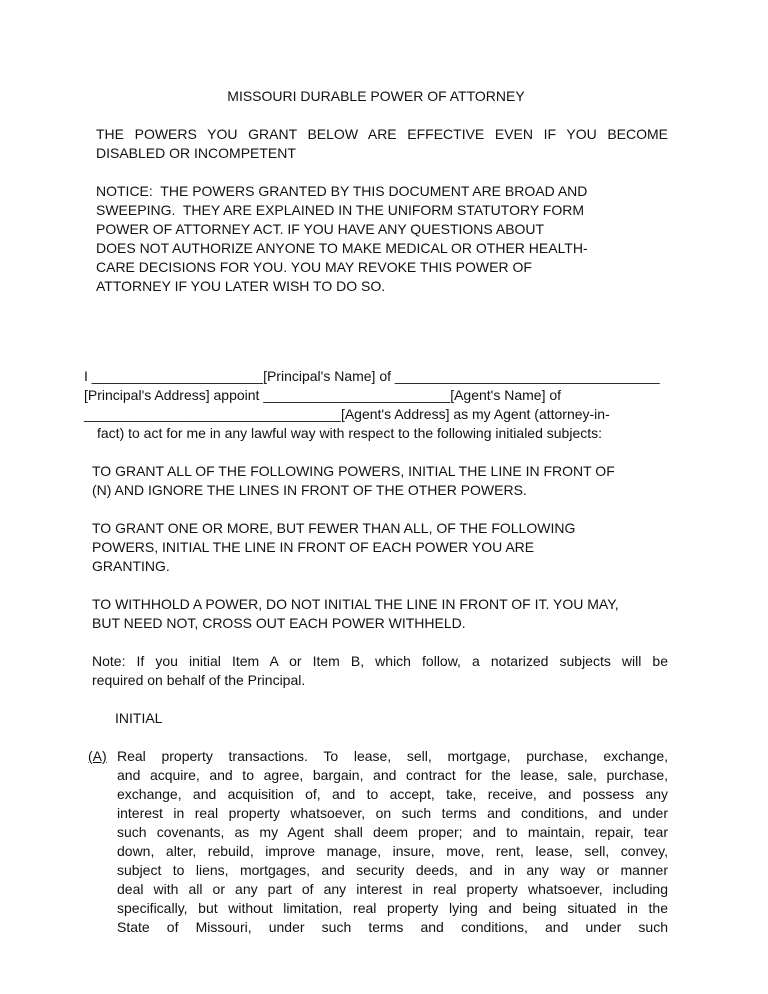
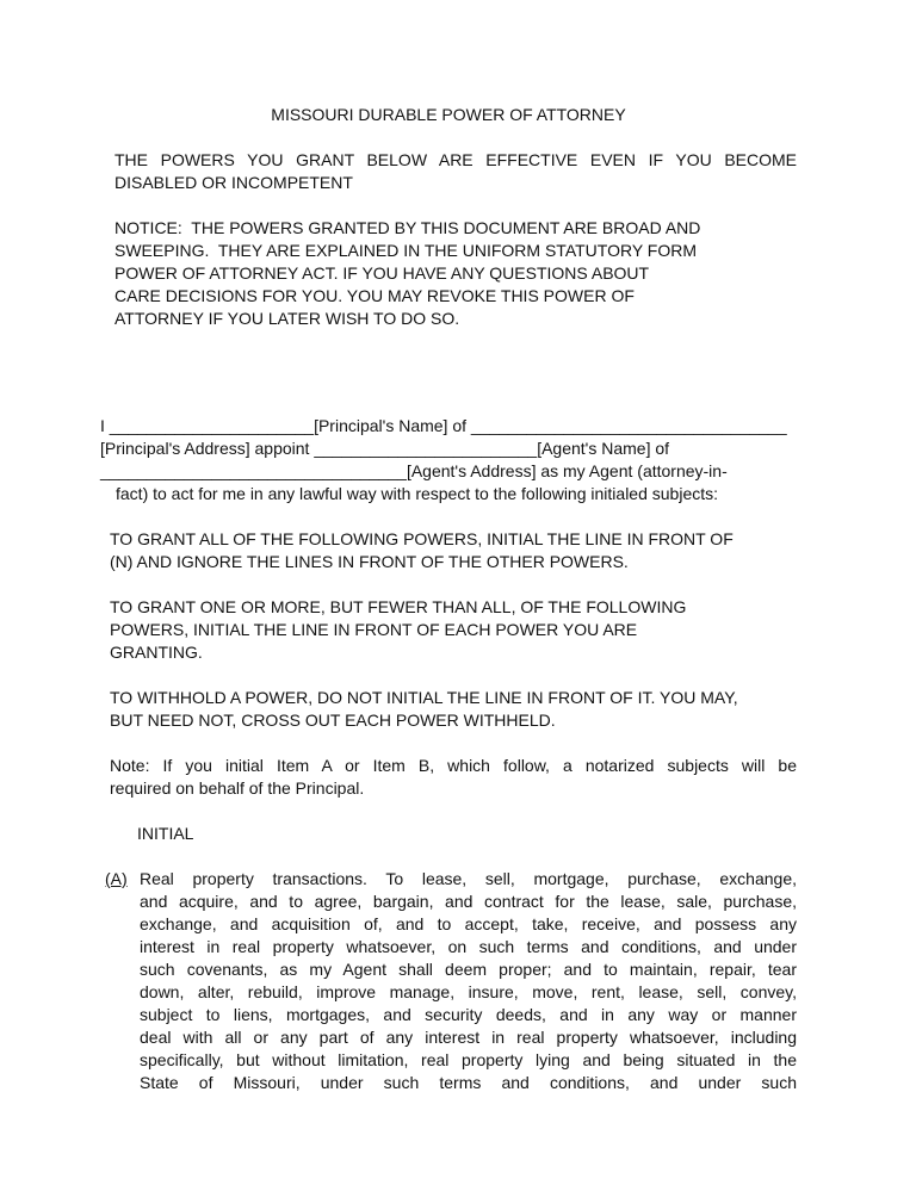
  MISSOURI DURABLE POWER OF ATTORNEY
  THE POWERS YOU GRANT BELOW ARE EFFECTIVE EVEN IF YOU BECOME
  DISABLED OR INCOMPETENT
  NOTICE: THE POWERS GRANTED BY THIS DOCUMENT ARE BROAD AND
  SWEEPING. THEY ARE EXPLAINED IN THE UNIFORM STATUTORY FORM
  POWER OF ATTORNEY ACT. IF YOU HAVE ANY QUESTIONS ABOUT
- DOES NOT AUTHORIZE ANYONE TO MAKE MEDICAL OR OTHER HEALTH-
  CARE DECISIONS FOR YOU. YOU MAY REVOKE THIS POWER OF
  ATTORNEY IF YOU LATER WISH TO DO SO.
  I ______________________[Principal's Name] of __________________________________
  [Principal's Address] appoint ________________________[Agent's Name] of
  _________________________________[Agent's Address] as my Agent (attorney-in-
  fact) to act for me in any lawful way with respect to the following initialed subjects:
  TO GRANT ALL OF THE FOLLOWING POWERS, INITIAL THE LINE IN FRONT OF
  (N) AND IGNORE THE LINES IN FRONT OF THE OTHER POWERS.
  TO GRANT ONE OR MORE, BUT FEWER THAN ALL, OF THE FOLLOWING
  POWERS, INITIAL THE LINE IN FRONT OF EACH POWER YOU ARE
  GRANTING.
  TO WITHHOLD A POWER, DO NOT INITIAL THE LINE IN FRONT OF IT. YOU MAY,
  BUT NEED NOT, CROSS OUT EACH POWER WITHHELD.
  Note: If you initial Item A or Item B, which follow, a notarized subjects will be
  required on behalf of the Principal.
  INITIAL
  (A)
  Real property transactions. To lease, sell, mortgage, purchase, exchange,
  and acquire, and to agree, bargain, and contract for the lease, sale, purchase,
  exchange, and acquisition of, and to accept, take, receive, and possess any
  interest in real property whatsoever, on such terms and conditions, and under
  such covenants, as my Agent shall deem proper; and to maintain, repair, tear
  down, alter, rebuild, improve manage, insure, move, rent, lease, sell, convey,
  subject to liens, mortgages, and security deeds, and in any way or manner
  deal with all or any part of any interest in real property whatsoever, including
  specifically, but without limitation, real property lying and being situated in the
  State of Missouri, under such terms and conditions, and under such
